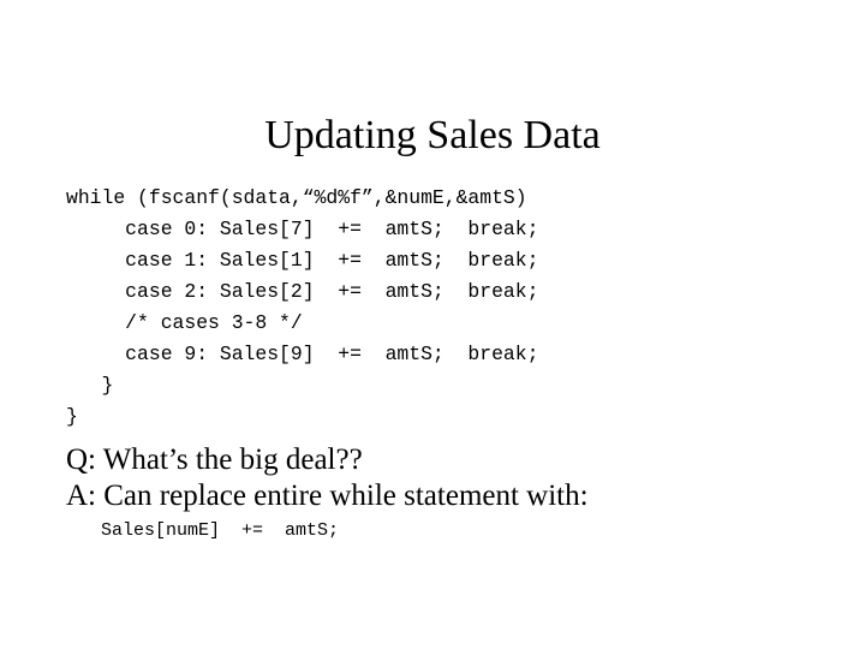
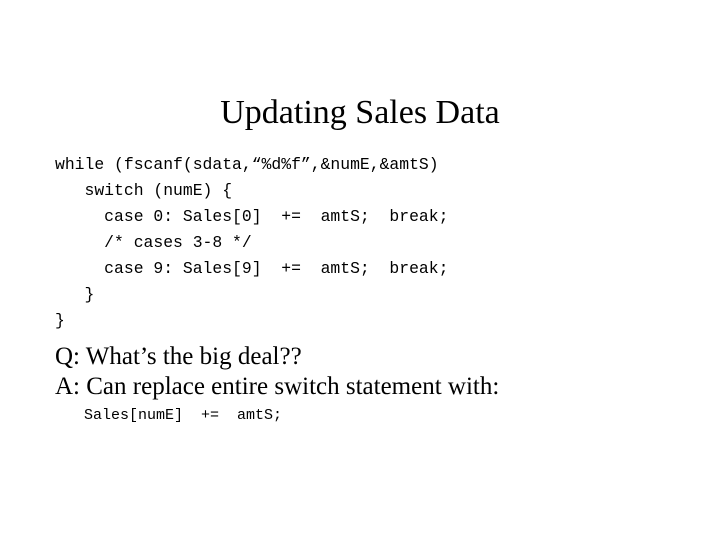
  Updating Sales Data
  while (fscanf(sdata,“%d%f”,&numE,&amtS)
+ switch (numE) {
- case 0: Sales[7] += amtS; break;
+ case 0: Sales[0] += amtS; break;
- case 1: Sales[1] += amtS; break;
- case 2: Sales[2] += amtS; break;
  /* cases 3-8 */
  case 9: Sales[9] += amtS; break;
  }
  }
  Q: What’s the big deal??
- A: Can replace entire while statement with:
+ A: Can replace entire switch statement with:
  Sales[numE] += amtS;
